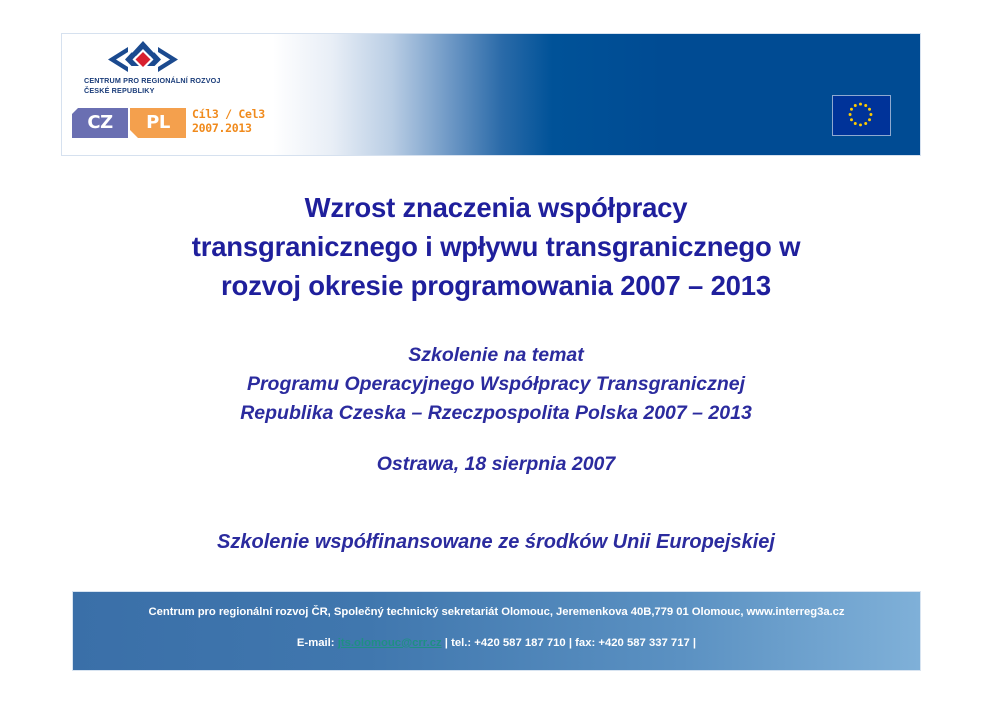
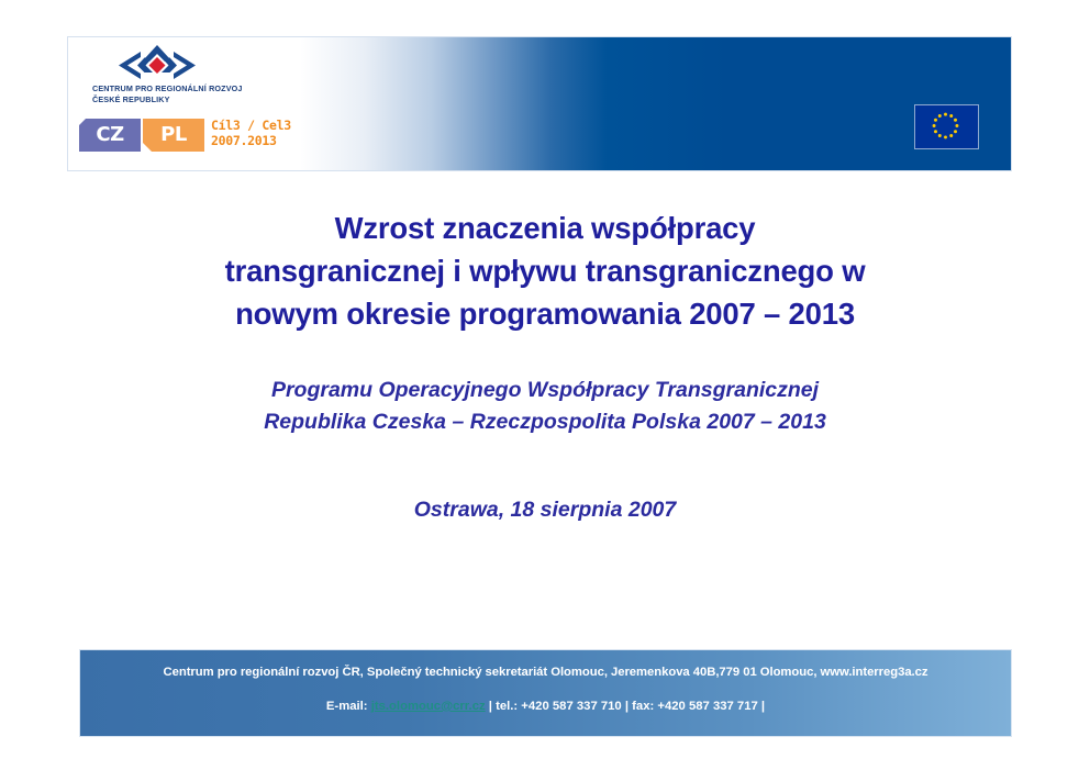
  CENTRUM PRO REGIONÁLNÍ ROZVOJ
  ČESKÉ REPUBLIKY
  CZ
  PL
  Cíl3 / Cel3
  2007.2013
  Wzrost znaczenia współpracy
- transgranicznego i wpływu transgranicznego w
+ transgranicznej i wpływu transgranicznego w
- rozvoj okresie programowania 2007 – 2013
+ nowym okresie programowania 2007 – 2013
- Szkolenie na temat
  Programu Operacyjnego Współpracy Transgranicznej
  Republika Czeska – Rzeczpospolita Polska 2007 – 2013
  Ostrawa, 18 sierpnia 2007
- Szkolenie współfinansowane ze środków Unii Europejskiej
  Centrum pro regionální rozvoj ČR, Společný technický sekretariát Olomouc, Jeremenkova 40B,779 01 Olomouc, www.interreg3a.cz
- E-mail: jts.olomouc@crr.cz | tel.: +420 587 187 710 | fax: +420 587 337 717 |
+ E-mail: jts.olomouc@crr.cz | tel.: +420 587 337 710 | fax: +420 587 337 717 |
